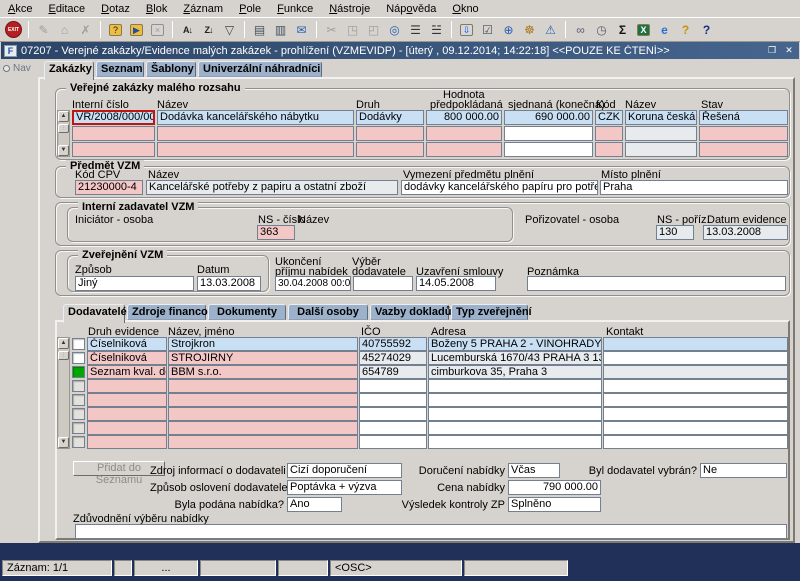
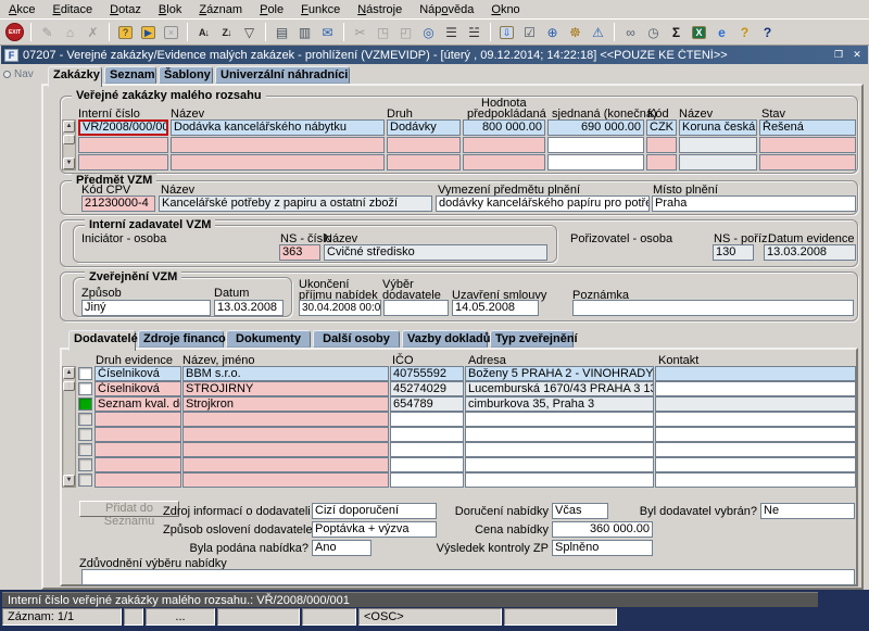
  Akce
  Editace
  Dotaz
  Blok
  Záznam
  Pole
  Funkce
  Nástroje
  Nápověda
  Okno
  ✎
  ⌂
  ✗
  ?
  ▶
  ×
  A↓
  Z↓
  ▽
  ▤
  ▥
  ✉
  ✂
  ◳
  ◰
  ◎
  ☰
  ☱
  ⇩
  ☑
  ⊕
  ☸
  ⚠
  ∞
  ◷
  Σ
  X
  e
  ?
  ?
  F
  07207 - Verejné zakázky/Evidence malých zakázek - prohlížení (VZMEVIDP) - [úterý , 09.12.2014; 14:22:18] <<POUZE KE ČTENÍ>>
  ❐
  ✕
  Nav
  Zakázky
  Seznam
  Šablony
  Univerzální náhradníci
  Veřejné zakázky malého rozsahu
  Interní číslo
  Název
  Druh
  Hodnota
  předpokládaná
  sjednaná (konečná)
  Kód
  Název
  Stav
  VŘ/2008/000/00
  Dodávka kancelářského nábytku
  Dodávky
  800 000.00
  690 000.00
  CZK
  Koruna česká
  Řešená
  Předmět VZM
  Kód CPV
  Název
  Vymezení předmětu plnění
  Místo plnění
  21230000-4
  Kancelářské potřeby z papiru a ostatní zboží
  Praha
  Interní zadavatel VZM
  Iniciátor - osoba
  NS - číslo
  Název
  Pořizovatel - osoba
  NS - poříz.
  Datum evidence
  363
+ Cvičné středisko
  130
  13.03.2008
  Zveřejnění VZM
  Způsob
  Datum
  Ukončení
  příjmu nabídek
  Výběr
  dodavatele
  Uzavření smlouvy
  Poznámka
  Jiný
  13.03.2008
  30.04.2008 00:0
  14.05.2008
  Dodavatelé
  Zdroje financo
  Dokumenty
  Další osoby
  Vazby dokladů
  Typ zveřejnění
  Druh evidence
  Název, jméno
  IČO
  Adresa
  Kontakt
  Číselniková
- Strojkron
+ BBM s.r.o.
  40755592
  Boženy 5 PRAHA 2 - VINOHRADY
  Číselniková
  STROJIRNY
  45274029
  Lucemburská 1670/43 PRAHA 3 13
  Seznam kval. d
- BBM s.r.o.
+ Strojkron
  654789
  cimburkova 35, Praha 3
  Přidat do Seznamu
  Zdroj informací o dodavateli
  Cizí doporučení
  Způsob oslovení dodavatele
  Poptávka + výzva
  Byla podána nabídka?
  Ano
  Doručení nabídky
  Včas
  Cena nabídky
- 790 000.00
+ 360 000.00
  Výsledek kontroly ZP
  Splněno
  Byl dodavatel vybrán?
  Ne
  Zdůvodnění výběru nabídky
+ Interní číslo veřejné zakázky malého rozsahu.: VŘ/2008/000/001
  Záznam: 1/1
  ...
  <OSC>
